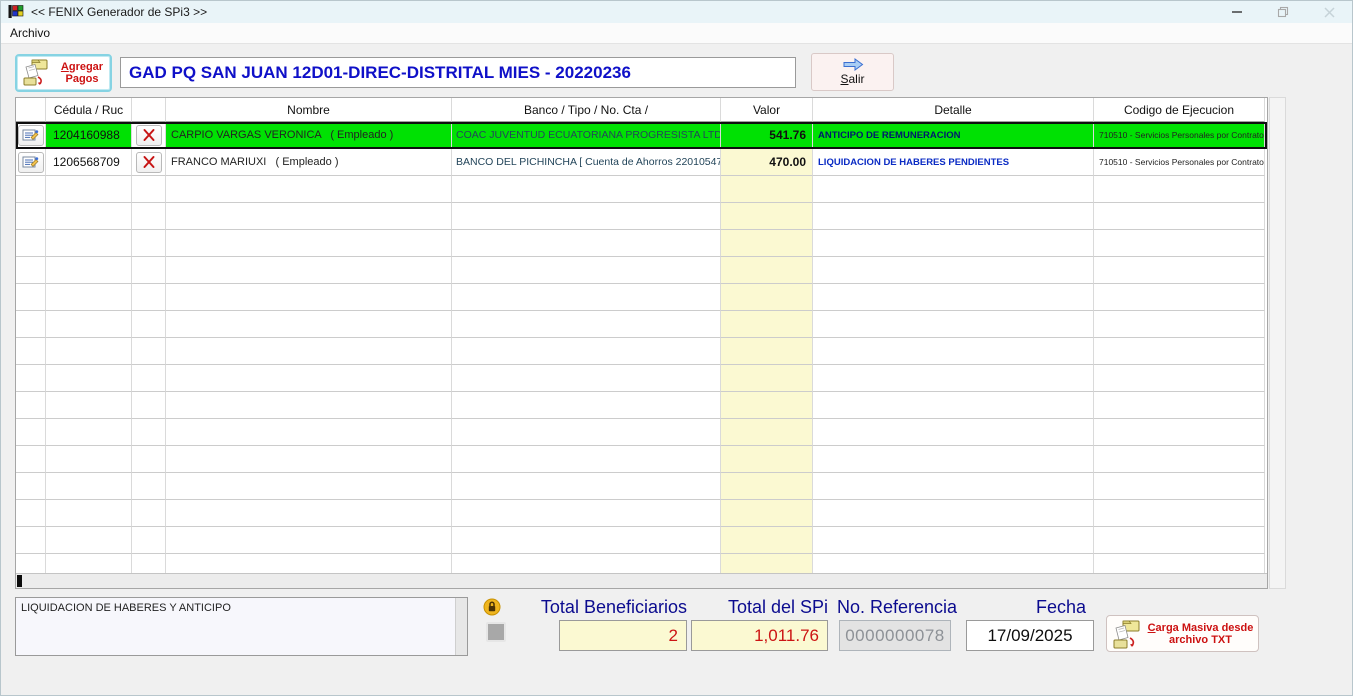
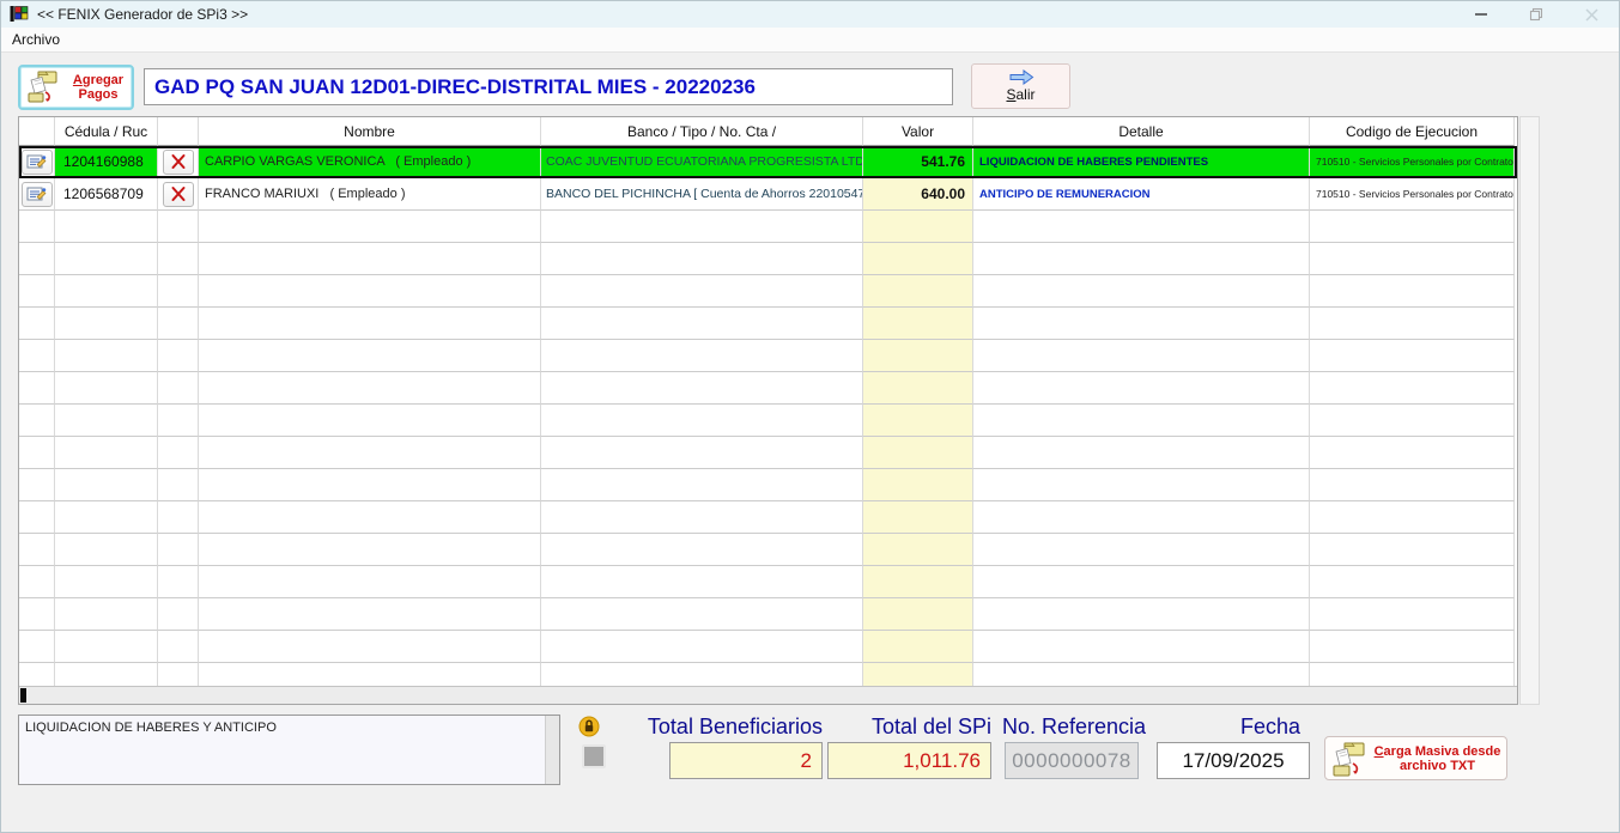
  << FENIX Generador de SPi3 >>
  Archivo
  Agregar
  Pagos
  GAD PQ SAN JUAN 12D01-DIREC-DISTRITAL MIES - 20220236
  Salir
  Cédula / Ruc
  Nombre
  Banco / Tipo / No. Cta /
  Valor
  Detalle
  Codigo de Ejecucion
  1204160988
  CARPIO VARGAS VERONICA ( Empleado )
  COAC JUVENTUD ECUATORIANA PROGRESISTA LTD
  541.76
- ANTICIPO DE REMUNERACION
+ LIQUIDACION DE HABERES PENDIENTES
  710510 - Servicios Personales por Contrato
  1206568709
  FRANCO MARIUXI ( Empleado )
  BANCO DEL PICHINCHA [ Cuenta de Ahorros 22010547
- 470.00
+ 640.00
- LIQUIDACION DE HABERES PENDIENTES
+ ANTICIPO DE REMUNERACION
  710510 - Servicios Personales por Contrato
  LIQUIDACION DE HABERES Y ANTICIPO
  Total Beneficiarios
  2
  Total del SPi
  1,011.76
  No. Referencia
  0000000078
  Fecha
  17/09/2025
  Carga Masiva desde
  archivo TXT
